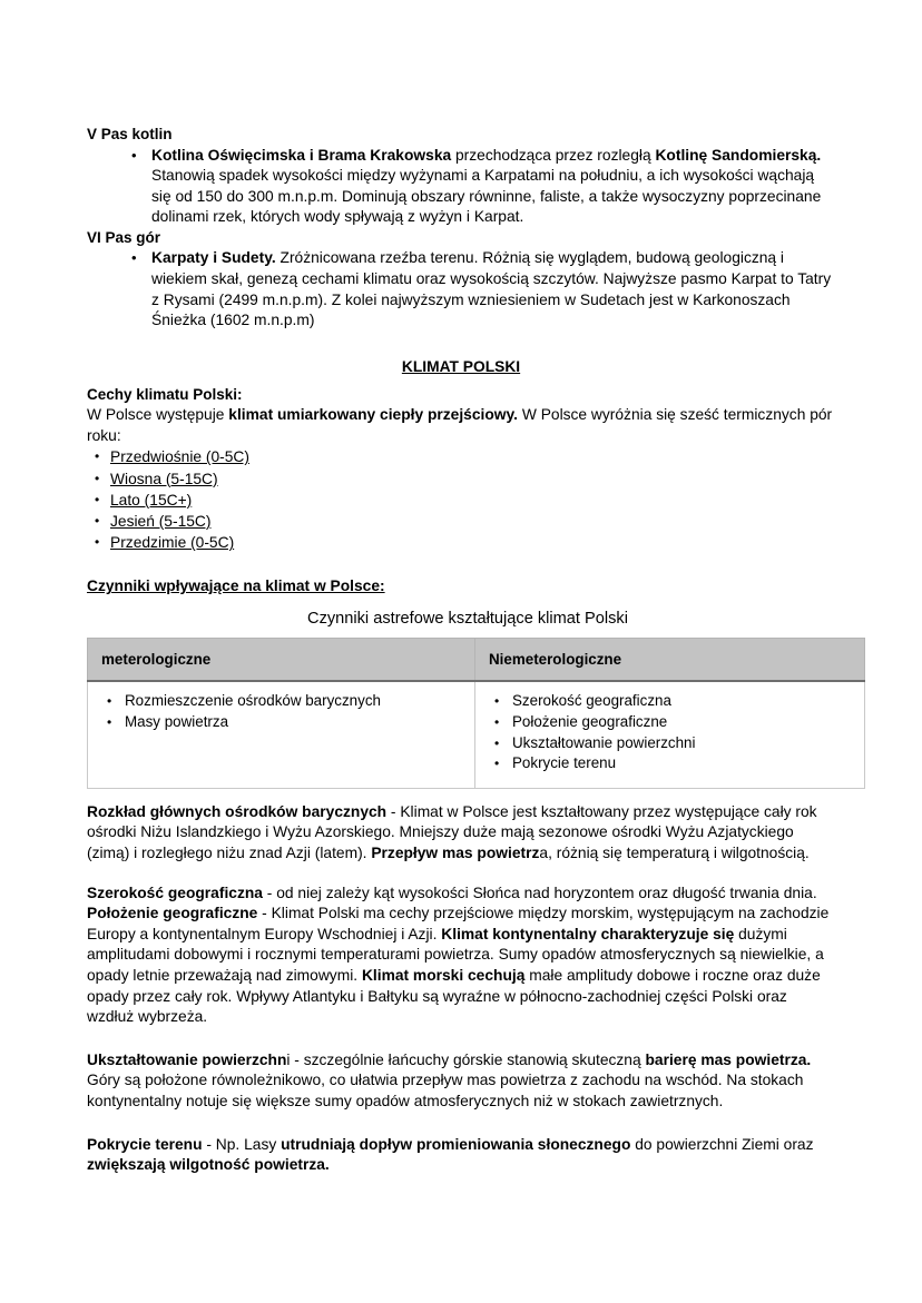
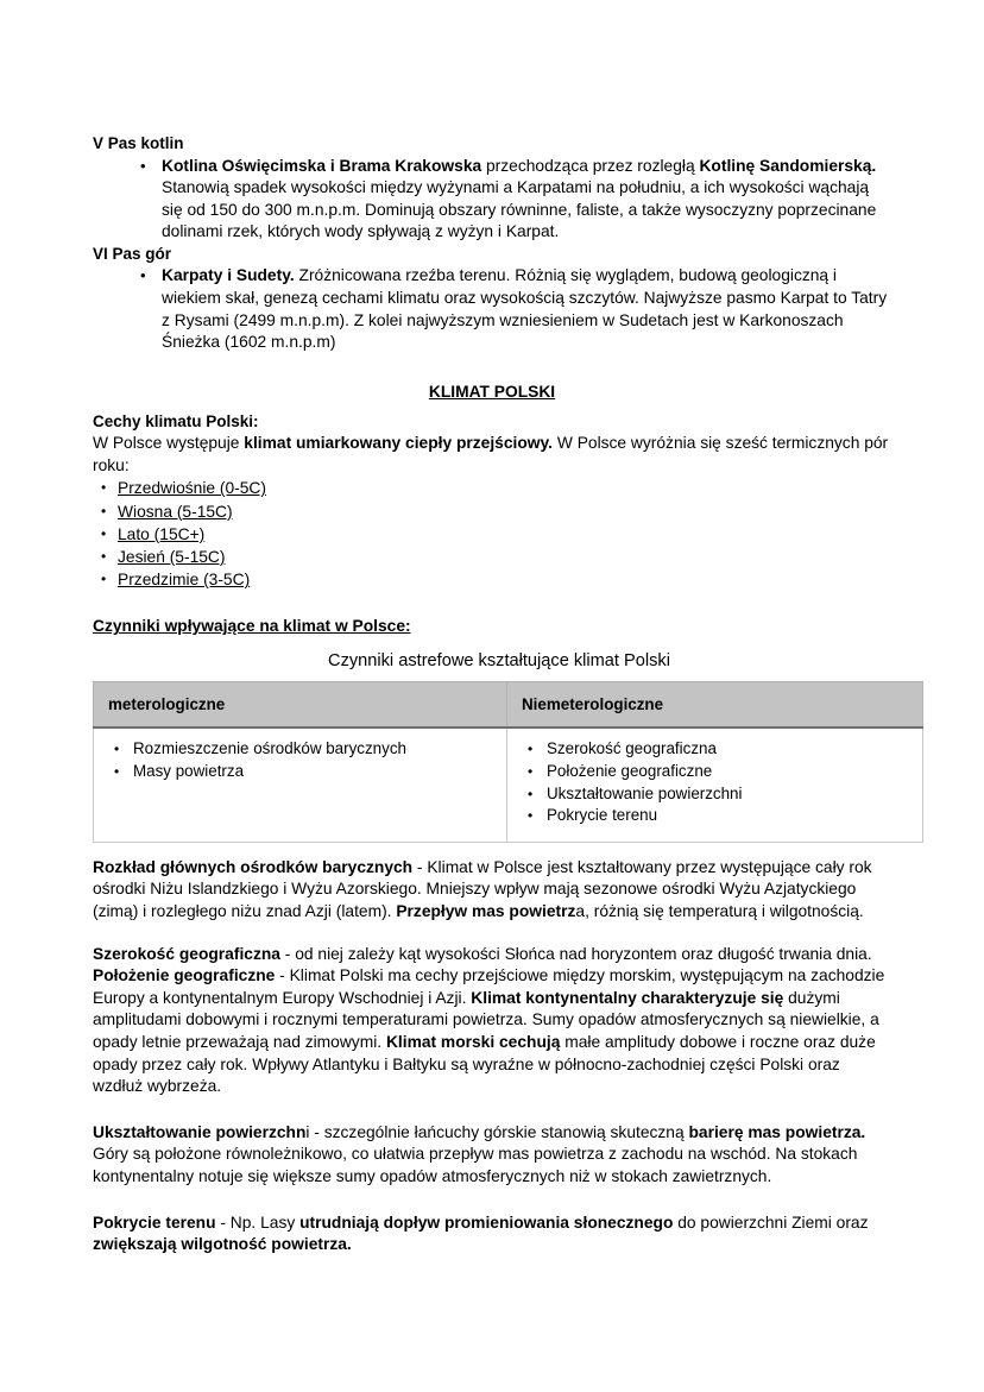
  V Pas kotlin
  Kotlina Oświęcimska i Brama Krakowska przechodząca przez rozległą Kotlinę Sandomierską. Stanowią spadek wysokości między wyżynami a Karpatami na południu, a ich wysokości wąchają się od 150 do 300 m.n.p.m. Dominują obszary równinne, faliste, a także wysoczyzny poprzecinane dolinami rzek, których wody spływają z wyżyn i Karpat.
  VI Pas gór
  Karpaty i Sudety. Zróżnicowana rzeźba terenu. Różnią się wyglądem, budową geologiczną i wiekiem skał, genezą cechami klimatu oraz wysokością szczytów. Najwyższe pasmo Karpat to Tatry z Rysami (2499 m.n.p.m). Z kolei najwyższym wzniesieniem w Sudetach jest w Karkonoszach Śnieżka (1602 m.n.p.m)
  KLIMAT POLSKI
  Cechy klimatu Polski:
  W Polsce występuje klimat umiarkowany ciepły przejściowy. W Polsce wyróżnia się sześć termicznych pór roku:
  Przedwiośnie (0-5C)
  Wiosna (5-15C)
  Lato (15C+)
  Jesień (5-15C)
- Przedzimie (0-5C)
+ Przedzimie (3-5C)
  Czynniki wpływające na klimat w Polsce:
  Czynniki astrefowe kształtujące klimat Polski
  meterologiczne	Niemeterologiczne
  Rozmieszczenie ośrodków barycznych Masy powietrza	Szerokość geograficzna Położenie geograficzne Ukształtowanie powierzchni Pokrycie terenu
- Rozkład głównych ośrodków barycznych - Klimat w Polsce jest kształtowany przez występujące cały rok ośrodki Niżu Islandzkiego i Wyżu Azorskiego. Mniejszy duże mają sezonowe ośrodki Wyżu Azjatyckiego (zimą) i rozległego niżu znad Azji (latem). Przepływ mas powietrza, różnią się temperaturą i wilgotnością.
+ Rozkład głównych ośrodków barycznych - Klimat w Polsce jest kształtowany przez występujące cały rok ośrodki Niżu Islandzkiego i Wyżu Azorskiego. Mniejszy wpływ mają sezonowe ośrodki Wyżu Azjatyckiego (zimą) i rozległego niżu znad Azji (latem). Przepływ mas powietrza, różnią się temperaturą i wilgotnością.
  Szerokość geograficzna - od niej zależy kąt wysokości Słońca nad horyzontem oraz długość trwania dnia.
  Położenie geograficzne - Klimat Polski ma cechy przejściowe między morskim, występującym na zachodzie Europy a kontynentalnym Europy Wschodniej i Azji. Klimat kontynentalny charakteryzuje się dużymi amplitudami dobowymi i rocznymi temperaturami powietrza. Sumy opadów atmosferycznych są niewielkie, a opady letnie przeważają nad zimowymi. Klimat morski cechują małe amplitudy dobowe i roczne oraz duże opady przez cały rok. Wpływy Atlantyku i Bałtyku są wyraźne w północno-zachodniej części Polski oraz wzdłuż wybrzeża.
  Ukształtowanie powierzchni - szczególnie łańcuchy górskie stanowią skuteczną barierę mas powietrza. Góry są położone równoleżnikowo, co ułatwia przepływ mas powietrza z zachodu na wschód. Na stokach kontynentalny notuje się większe sumy opadów atmosferycznych niż w stokach zawietrznych.
  Pokrycie terenu - Np. Lasy utrudniają dopływ promieniowania słonecznego do powierzchni Ziemi oraz zwiększają wilgotność powietrza.
